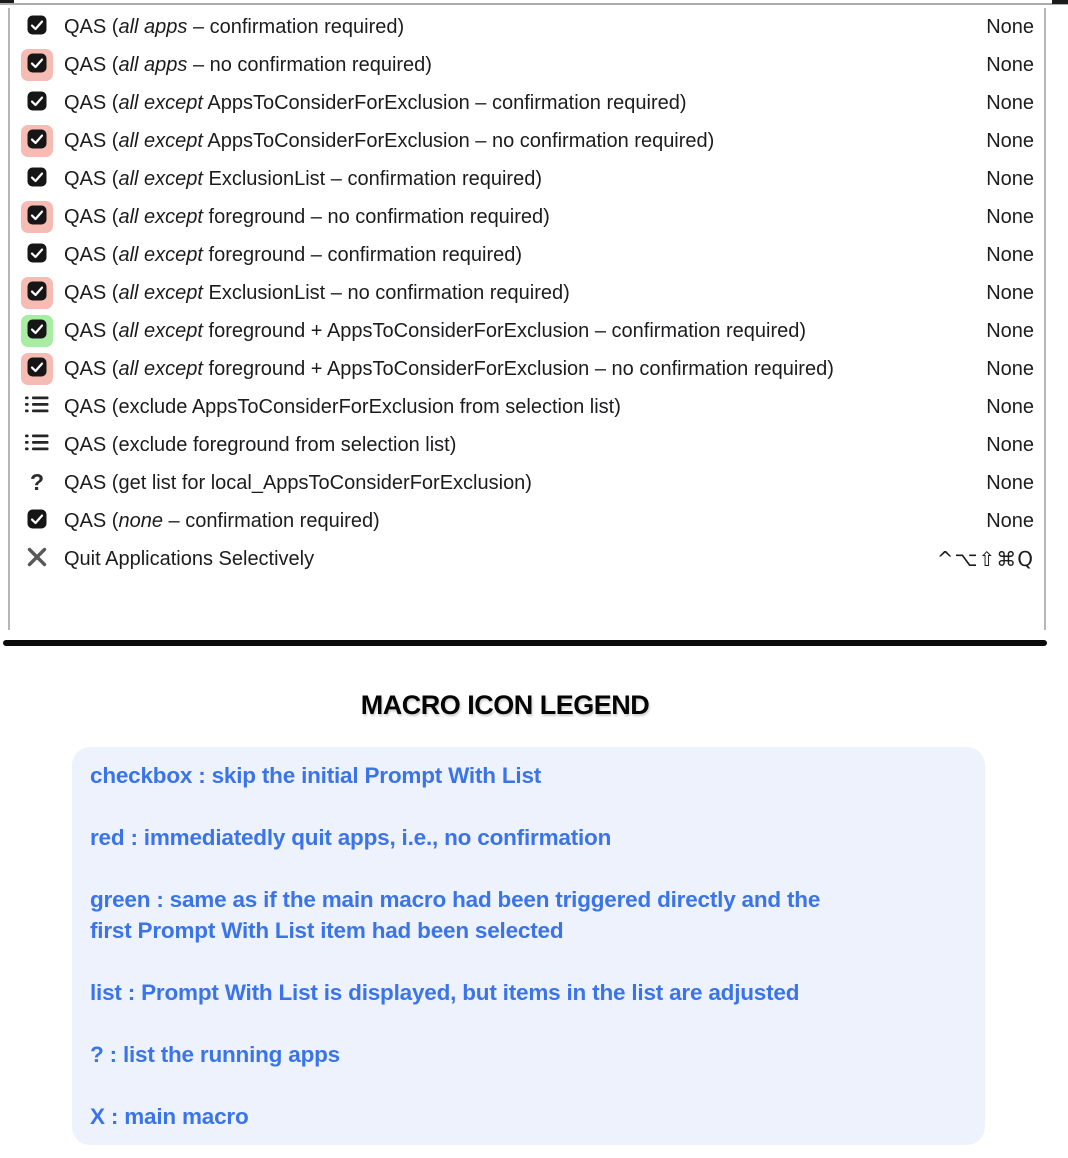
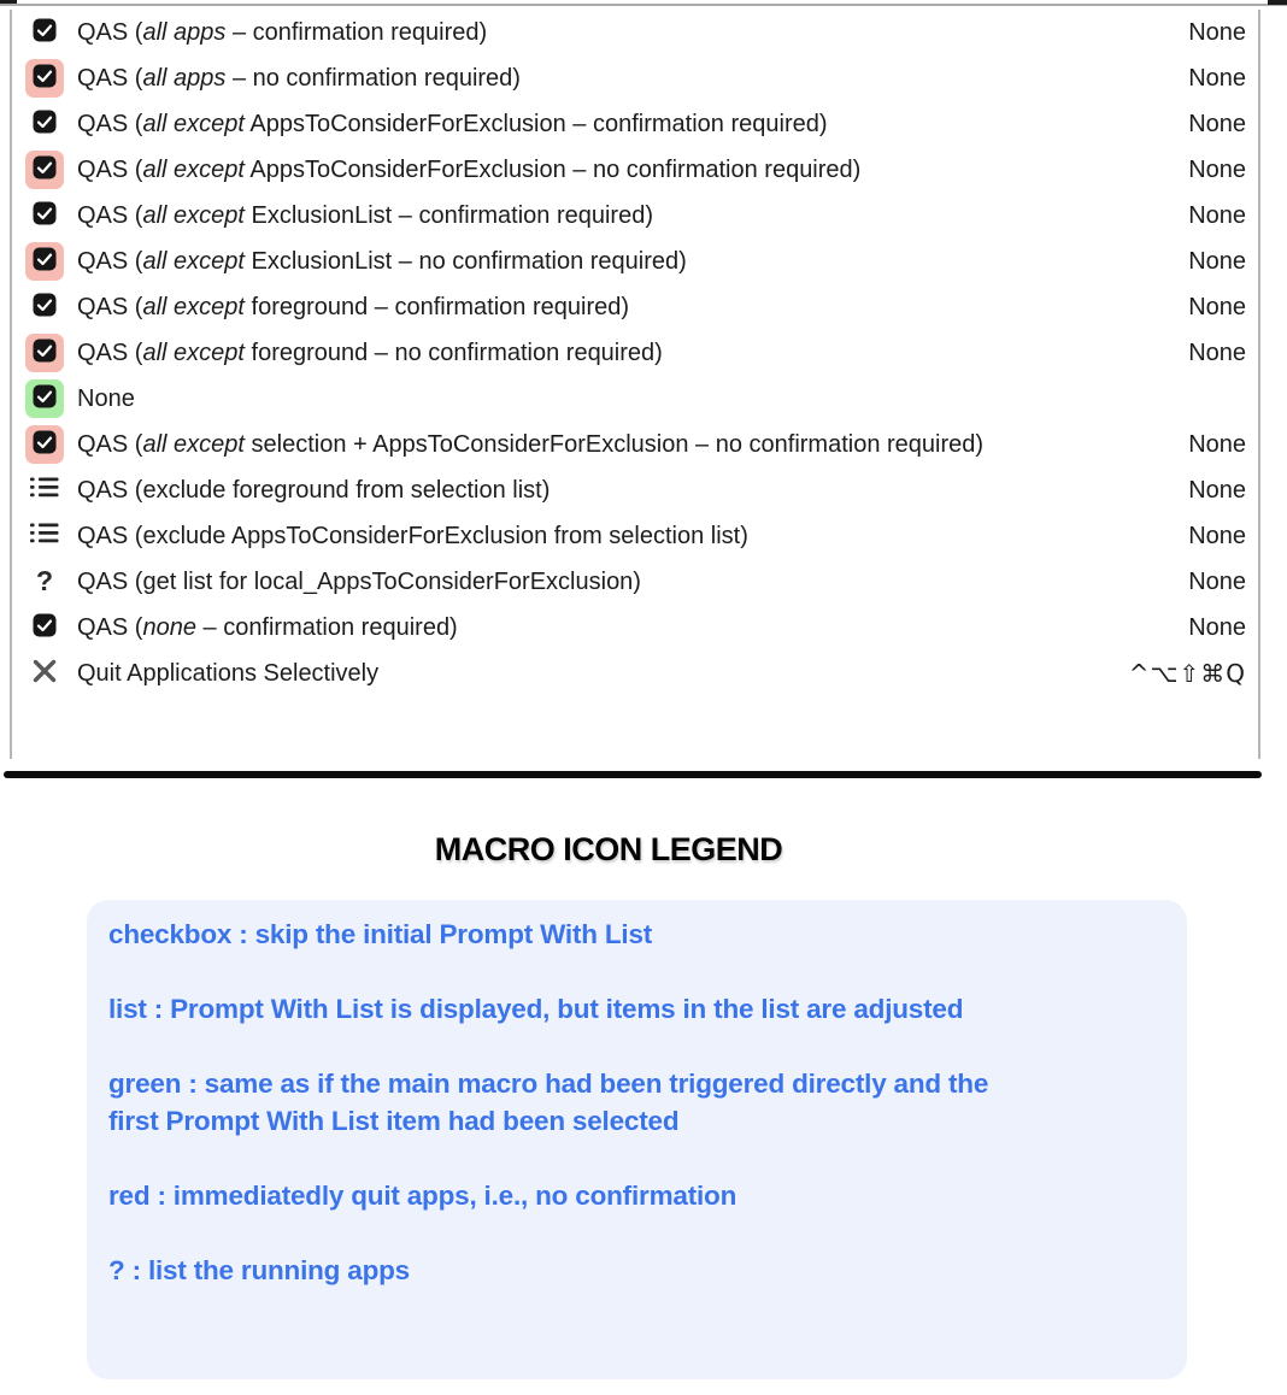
  QAS (all apps – confirmation required)
  None
  QAS (all apps – no confirmation required)
  None
  QAS (all except AppsToConsiderForExclusion – confirmation required)
  None
  QAS (all except AppsToConsiderForExclusion – no confirmation required)
  None
  QAS (all except ExclusionList – confirmation required)
  None
- QAS (all except foreground – no confirmation required)
+ QAS (all except ExclusionList – no confirmation required)
  None
  QAS (all except foreground – confirmation required)
  None
- QAS (all except ExclusionList – no confirmation required)
+ QAS (all except foreground – no confirmation required)
  None
- QAS (all except foreground + AppsToConsiderForExclusion – confirmation required)
  None
- QAS (all except foreground + AppsToConsiderForExclusion – no confirmation required)
+ QAS (all except selection + AppsToConsiderForExclusion – no confirmation required)
  None
- QAS (exclude AppsToConsiderForExclusion from selection list)
+ QAS (exclude foreground from selection list)
  None
- QAS (exclude foreground from selection list)
+ QAS (exclude AppsToConsiderForExclusion from selection list)
  None
  ?
  QAS (get list for local_AppsToConsiderForExclusion)
  None
  QAS (none – confirmation required)
  None
  Quit Applications Selectively
  ^⌥⇧⌘Q
  MACRO ICON LEGEND
  checkbox : skip the initial Prompt With List
- red : immediatedly quit apps, i.e., no confirmation
+ list : Prompt With List is displayed, but items in the list are adjusted
  green : same as if the main macro had been triggered directly and the
  first Prompt With List item had been selected
- list : Prompt With List is displayed, but items in the list are adjusted
+ red : immediatedly quit apps, i.e., no confirmation
  ? : list the running apps
- X : main macro
